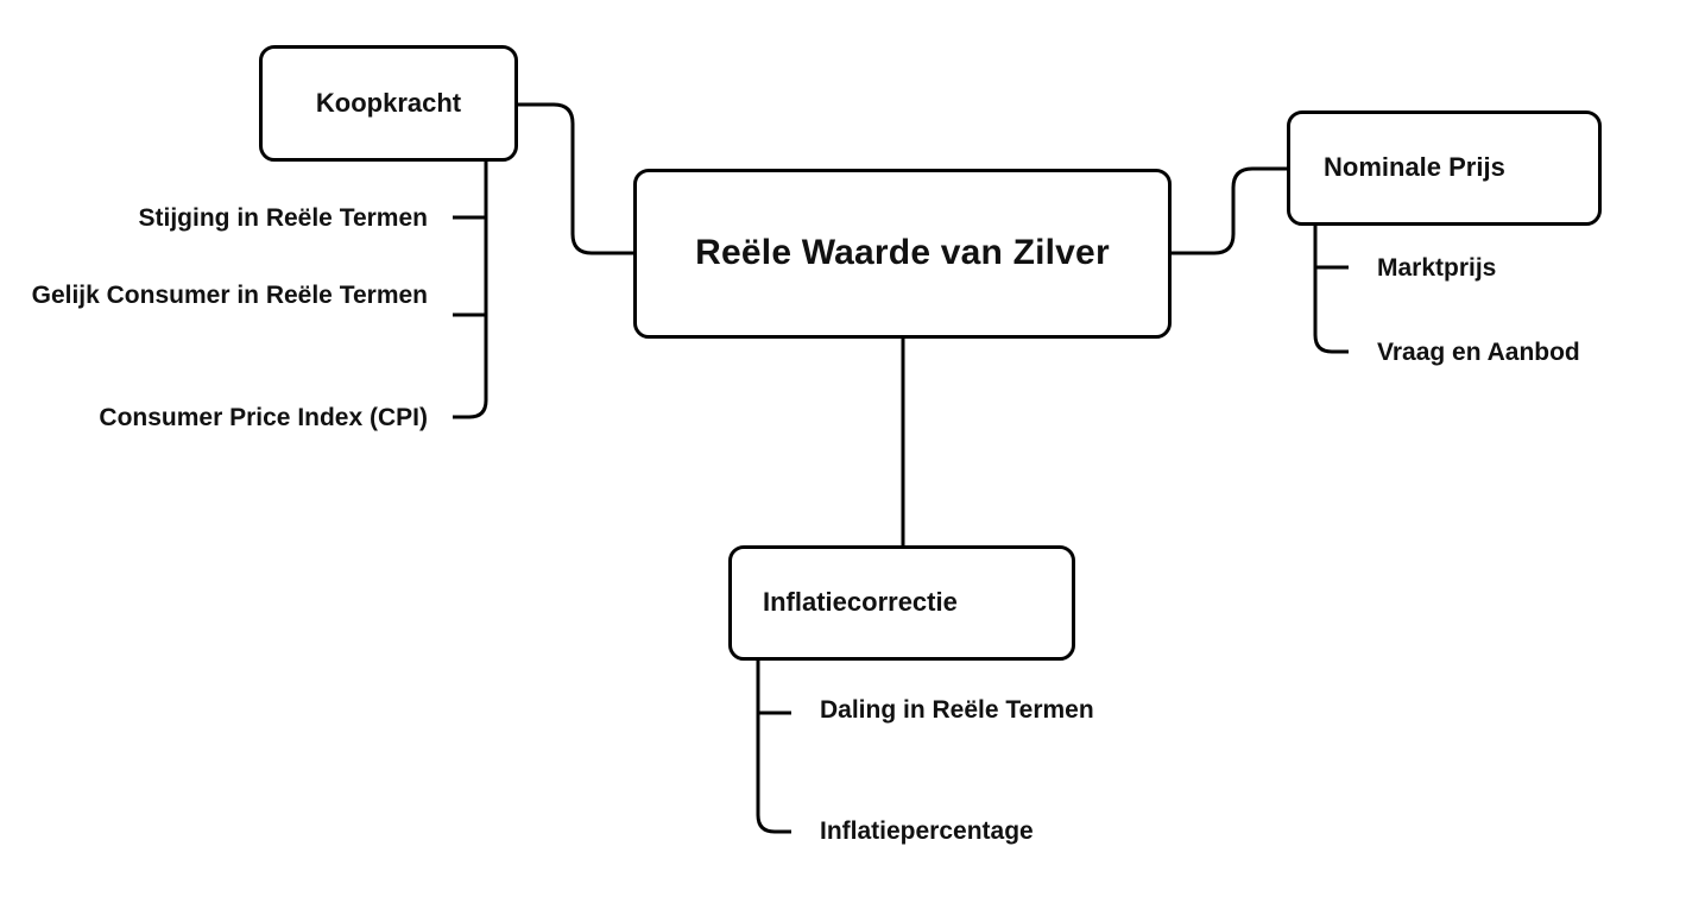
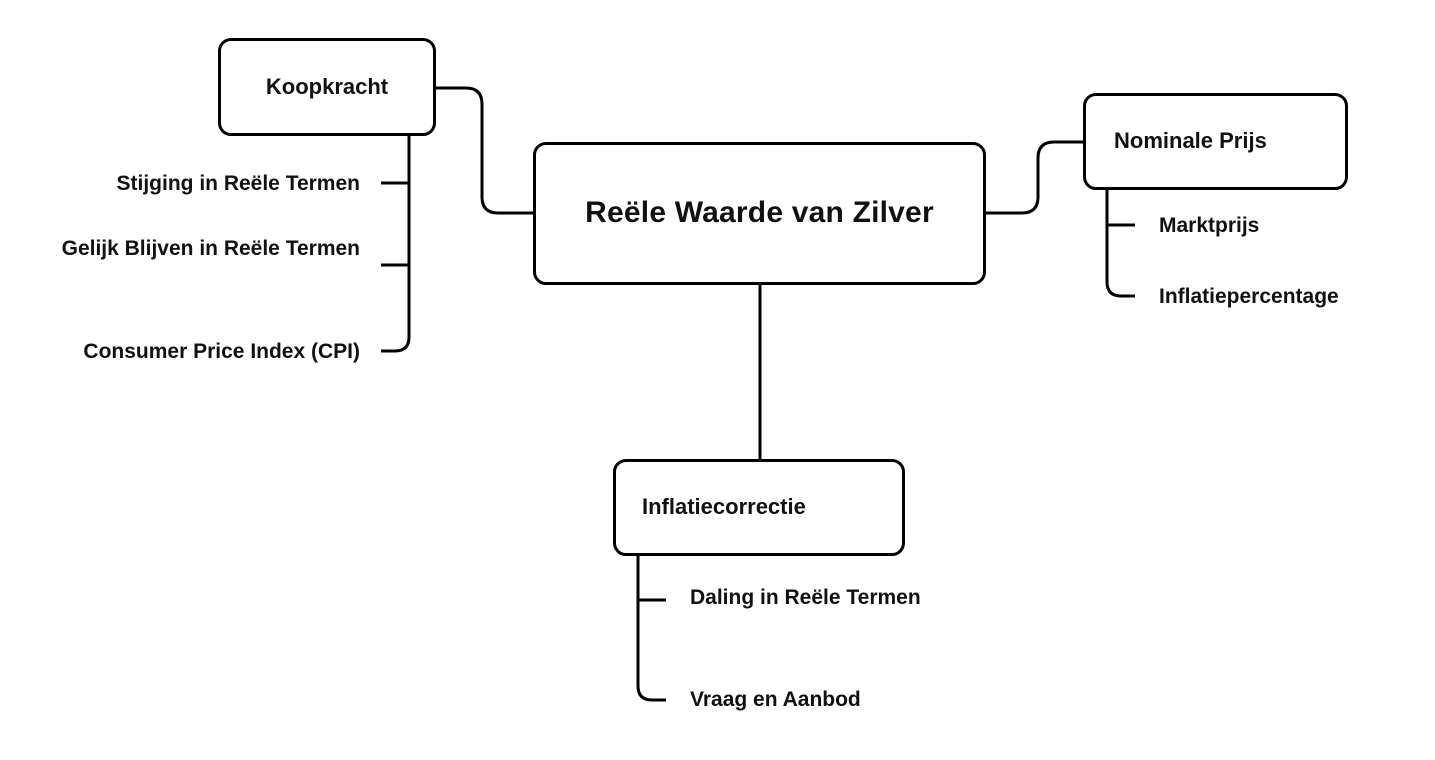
  Reële Waarde van Zilver
  Koopkracht
  Nominale Prijs
  Inflatiecorrectie
  Stijging in Reële Termen
- Gelijk Consumer in Reële Termen
+ Gelijk Blijven in Reële Termen
  Consumer Price Index (CPI)
  Marktprijs
- Vraag en Aanbod
+ Inflatiepercentage
  Daling in Reële Termen
- Inflatiepercentage
+ Vraag en Aanbod
